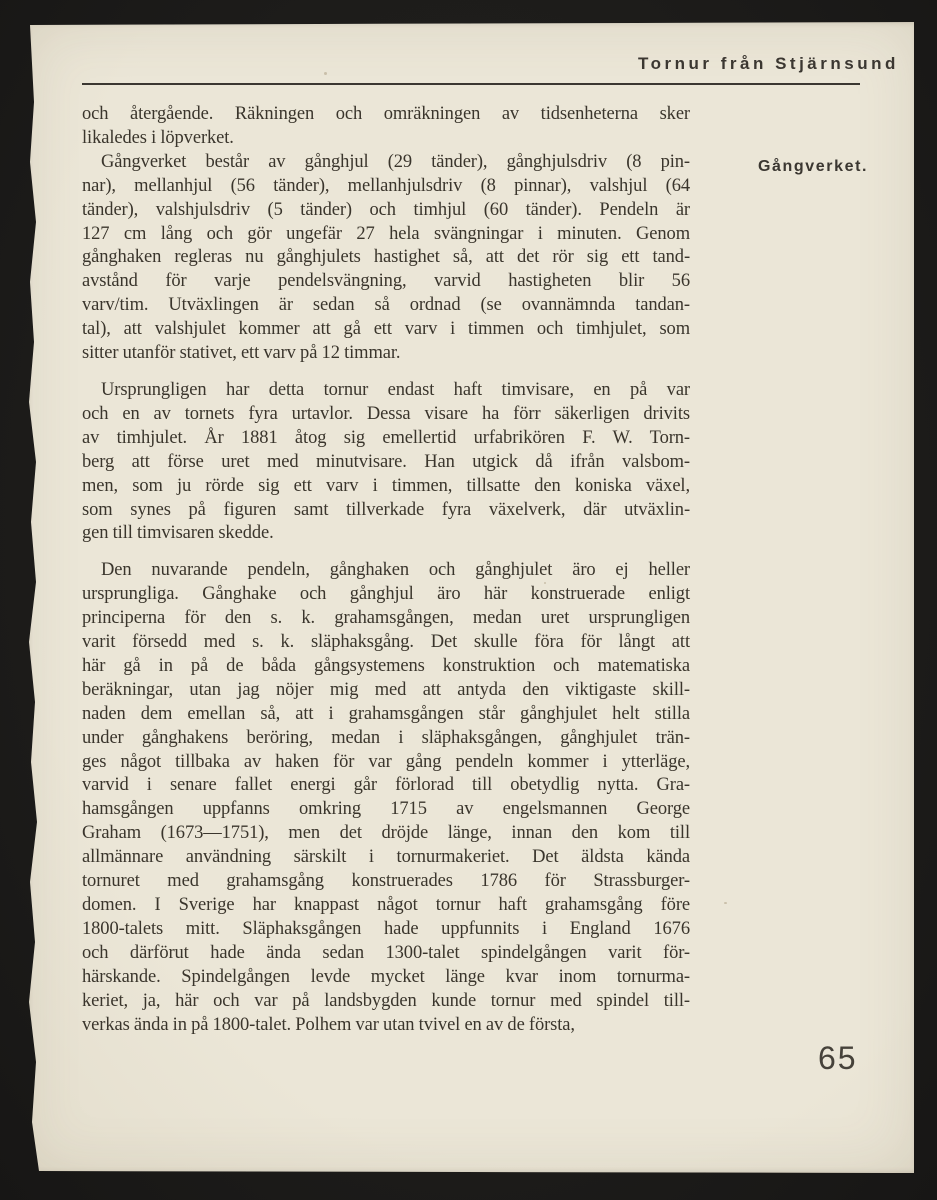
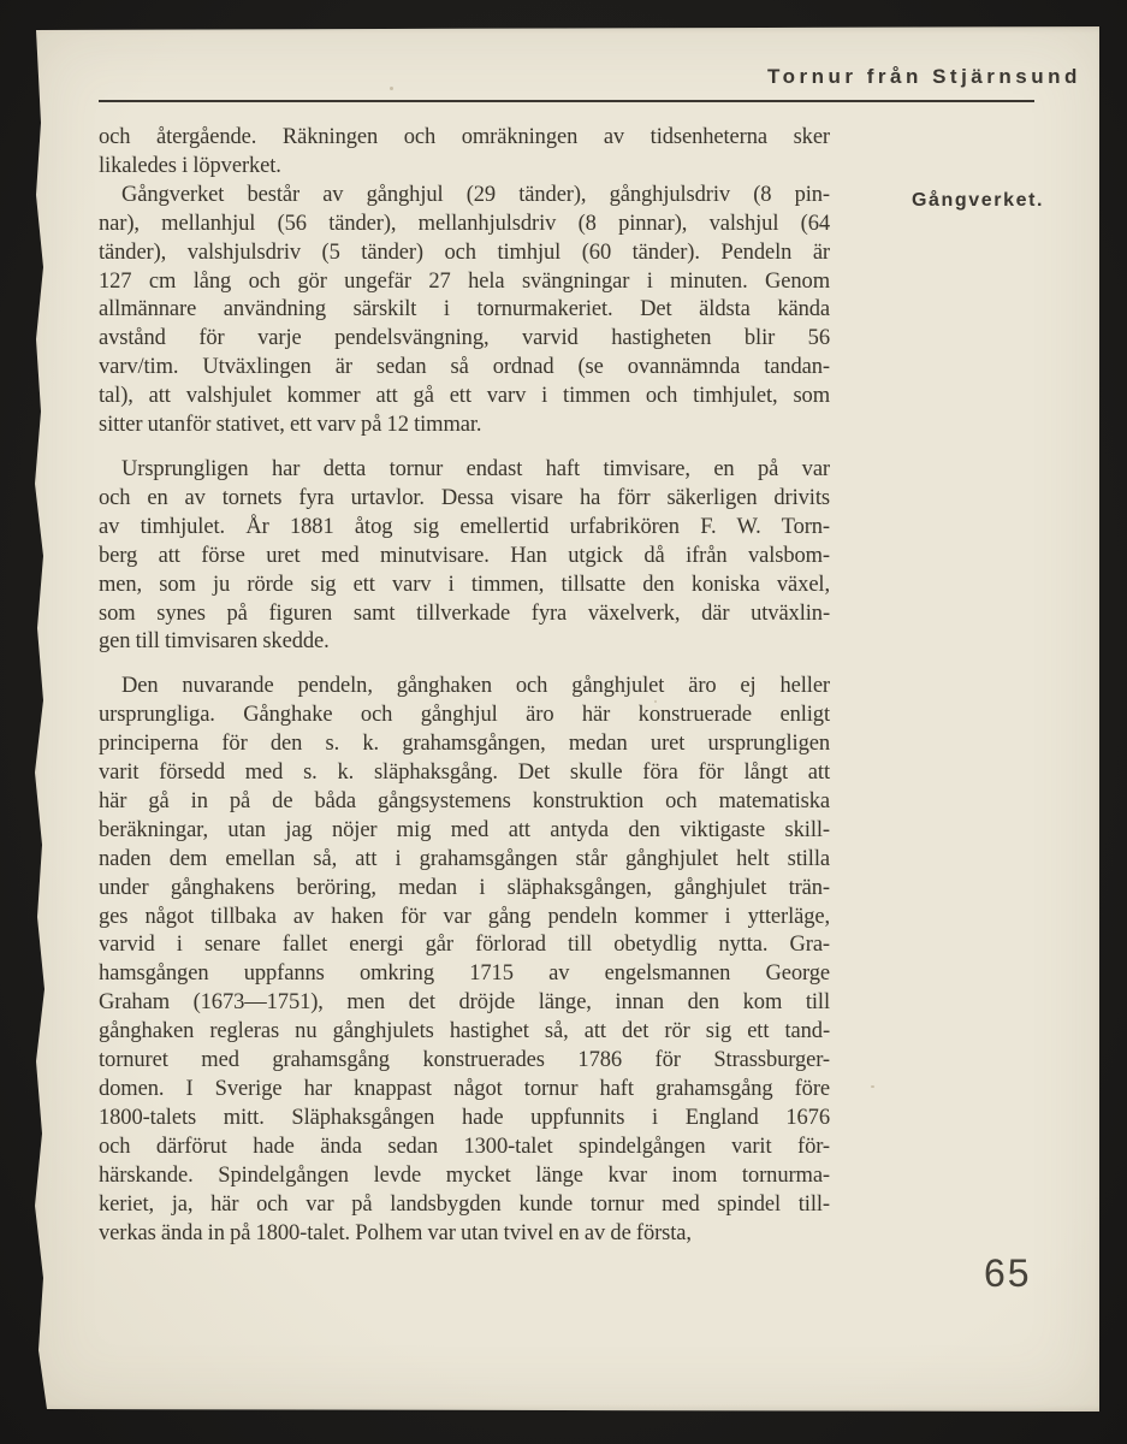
  Tornur från Stjärnsund
  och återgående. Räkningen och omräkningen av tidsenheterna sker
  likaledes i löpverket.
  Gångverket består av gånghjul (29 tänder), gånghjulsdriv (8 pin-
  nar), mellanhjul (56 tänder), mellanhjulsdriv (8 pinnar), valshjul (64
  tänder), valshjulsdriv (5 tänder) och timhjul (60 tänder). Pendeln är
  127 cm lång och gör ungefär 27 hela svängningar i minuten. Genom
- gånghaken regleras nu gånghjulets hastighet så, att det rör sig ett tand-
+ allmännare användning särskilt i tornurmakeriet. Det äldsta kända
  avstånd för varje pendelsvängning, varvid hastigheten blir 56
  varv/tim. Utväxlingen är sedan så ordnad (se ovannämnda tandan-
  tal), att valshjulet kommer att gå ett varv i timmen och timhjulet, som
  sitter utanför stativet, ett varv på 12 timmar.
  Ursprungligen har detta tornur endast haft timvisare, en på var
  och en av tornets fyra urtavlor. Dessa visare ha förr säkerligen drivits
  av timhjulet. År 1881 åtog sig emellertid urfabrikören F. W. Torn-
  berg att förse uret med minutvisare. Han utgick då ifrån valsbom-
  men, som ju rörde sig ett varv i timmen, tillsatte den koniska växel,
  som synes på figuren samt tillverkade fyra växelverk, där utväxlin-
  gen till timvisaren skedde.
  Den nuvarande pendeln, gånghaken och gånghjulet äro ej heller
  ursprungliga. Gånghake och gånghjul äro här konstruerade enligt
  principerna för den s. k. grahamsgången, medan uret ursprungligen
  varit försedd med s. k. släphaksgång. Det skulle föra för långt att
  här gå in på de båda gångsystemens konstruktion och matematiska
  beräkningar, utan jag nöjer mig med att antyda den viktigaste skill-
  naden dem emellan så, att i grahamsgången står gånghjulet helt stilla
  under gånghakens beröring, medan i släphaksgången, gånghjulet trän-
  ges något tillbaka av haken för var gång pendeln kommer i ytterläge,
  varvid i senare fallet energi går förlorad till obetydlig nytta. Gra-
  hamsgången uppfanns omkring 1715 av engelsmannen George
  Graham (1673—1751), men det dröjde länge, innan den kom till
- allmännare användning särskilt i tornurmakeriet. Det äldsta kända
+ gånghaken regleras nu gånghjulets hastighet så, att det rör sig ett tand-
  tornuret med grahamsgång konstruerades 1786 för Strassburger-
  domen. I Sverige har knappast något tornur haft grahamsgång före
  1800-talets mitt. Släphaksgången hade uppfunnits i England 1676
  och därförut hade ända sedan 1300-talet spindelgången varit för-
  härskande. Spindelgången levde mycket länge kvar inom tornurma-
  keriet, ja, här och var på landsbygden kunde tornur med spindel till-
  verkas ända in på 1800-talet. Polhem var utan tvivel en av de första,
  Gångverket.
  65
